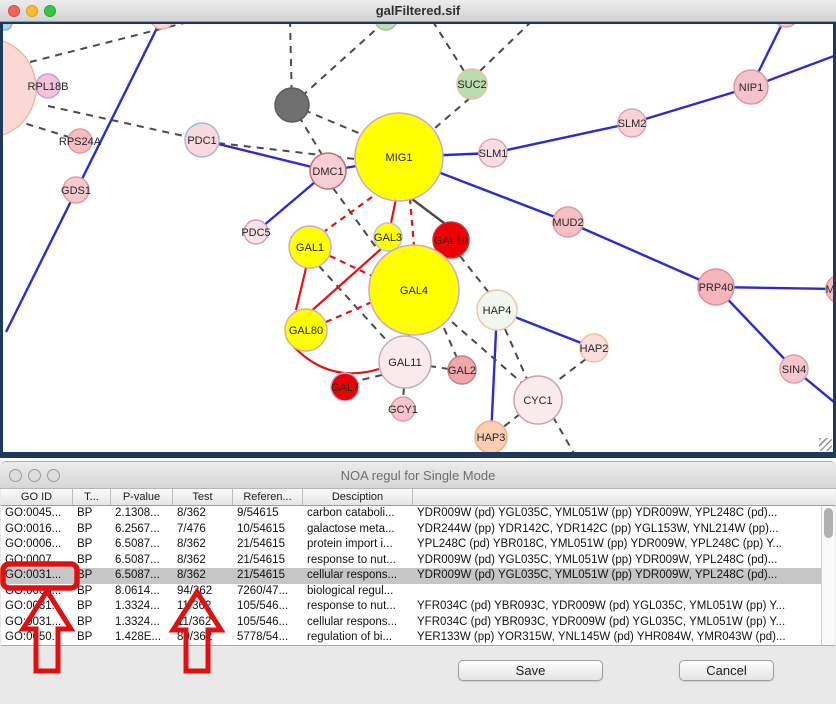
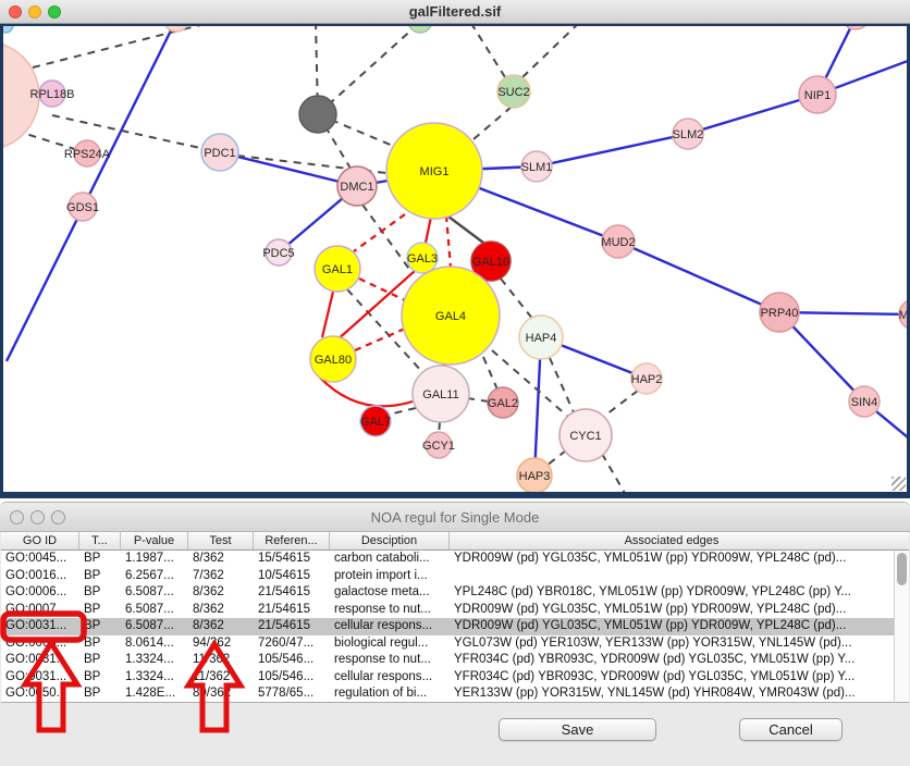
  galFiltered.sif
  RPL18B
  RPS24A
  GDS1
  PDC1
  DMC1
  MIG1
  SUC2
  SLM1
  SLM2
  NIP1
  MUD2
  PRP40
  SIN4
  HAP4
  HAP2
  HAP3
  CYC1
  PDC5
  GAL1
  GAL3
  GAL10
  GAL4
  GAL80
  GAL11
  GAL2
  GAL7
  GCY1
  NOA regul for Single Mode
  GO ID
  T...
  P-value
  Test
  Referen...
  Desciption
+ Associated edges
  GO:0045...
  BP
- 2.1308...
+ 1.1987...
  8/362
- 9/54615
+ 15/54615
  carbon cataboli...
  YDR009W (pd) YGL035C, YML051W (pp) YDR009W, YPL248C (pd)...
  GO:0016...
  BP
  6.2567...
- 7/476
+ 7/362
  10/54615
- galactose meta...
+ protein import i...
- YDR244W (pp) YDR142C, YDR142C (pp) YGL153W, YNL214W (pp)...
  GO:0006...
  BP
  6.5087...
  8/362
  21/54615
- protein import i...
+ galactose meta...
  YPL248C (pd) YBR018C, YML051W (pp) YDR009W, YPL248C (pp) Y...
  GO:0007...
  BP
  6.5087...
  8/362
  21/54615
  response to nut...
  YDR009W (pd) YGL035C, YML051W (pp) YDR009W, YPL248C (pd)...
  GO:0031...
  BP
  6.5087...
  8/362
  21/54615
  cellular respons...
  YDR009W (pd) YGL035C, YML051W (pp) YDR009W, YPL248C (pd)...
  BP
  8.0614...
  94/62
  7260/47...
  biological regul...
+ YGL073W (pd) YER103W, YER133W (pp) YOR315W, YNL145W (pd)...
  GO:031..
  BP
  1.3324...
  105/546...
  response to nut...
  YFR034C (pd) YBR093C, YDR009W (pd) YGL035C, YML051W (pp) Y...
  GO:031...
  BP
  1.3324...
  1/362
  105/546...
  cellular respons...
  YFR034C (pd) YBR093C, YDR009W (pd) YGL035C, YML051W (pp) Y...
  GO:050.
  BP
  1.428E...
- 5778/54...
+ 5778/65...
  regulation of bi...
  YER133W (pp) YOR315W, YNL145W (pd) YHR084W, YMR043W (pd)...
  Save
  Cancel
